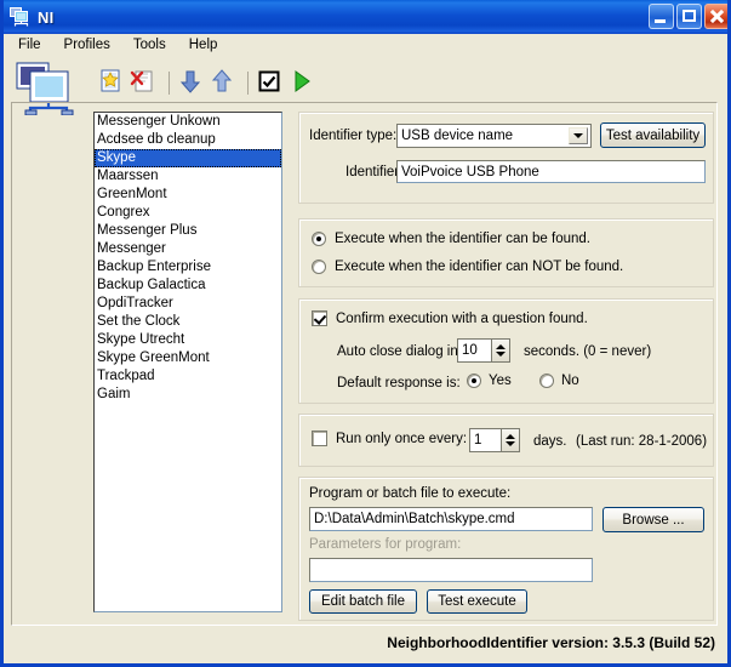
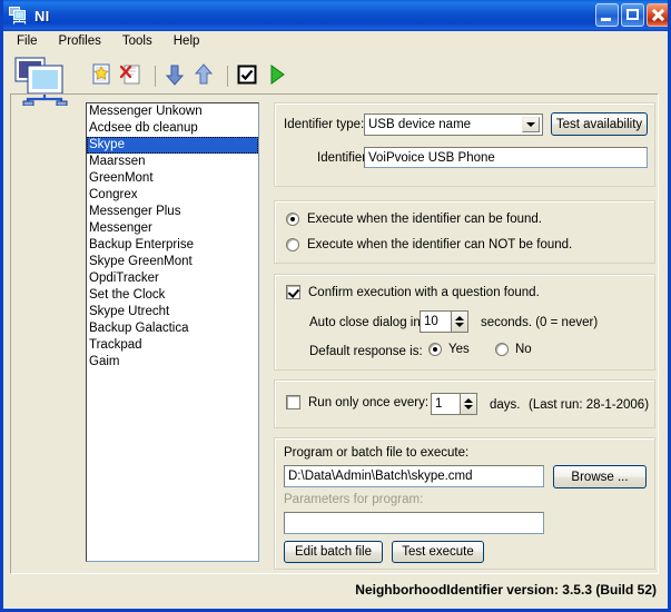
  NI
  File
  Profiles
  Tools
  Help
  Messenger Unkown
  Acdsee db cleanup
  Skype
  Maarssen
  GreenMont
  Congrex
  Messenger Plus
  Messenger
  Backup Enterprise
- Backup Galactica
+ Skype GreenMont
  OpdiTracker
  Set the Clock
  Skype Utrecht
- Skype GreenMont
+ Backup Galactica
  Trackpad
  Gaim
  Identifier type:
  USB device name
  Test availability
  Identifie
  VoiPvoice USB Phone
  Execute when the identifier can be found.
  Execute when the identifier can NOT be found.
  Confirm execution with a question found.
  Auto close dialog in
  10
  seconds. (0 = never)
  Default response is:
  Yes
  No
  Run only once every:
  1
  days.
  (Last run: 28-1-2006)
  Program or batch file to execute:
  D:\Data\Admin\Batch\skype.cmd
  Browse ...
  Parameters for program:
  Edit batch file
  Test execute
  NeighborhoodIdentifier version: 3.5.3 (Build 52)
